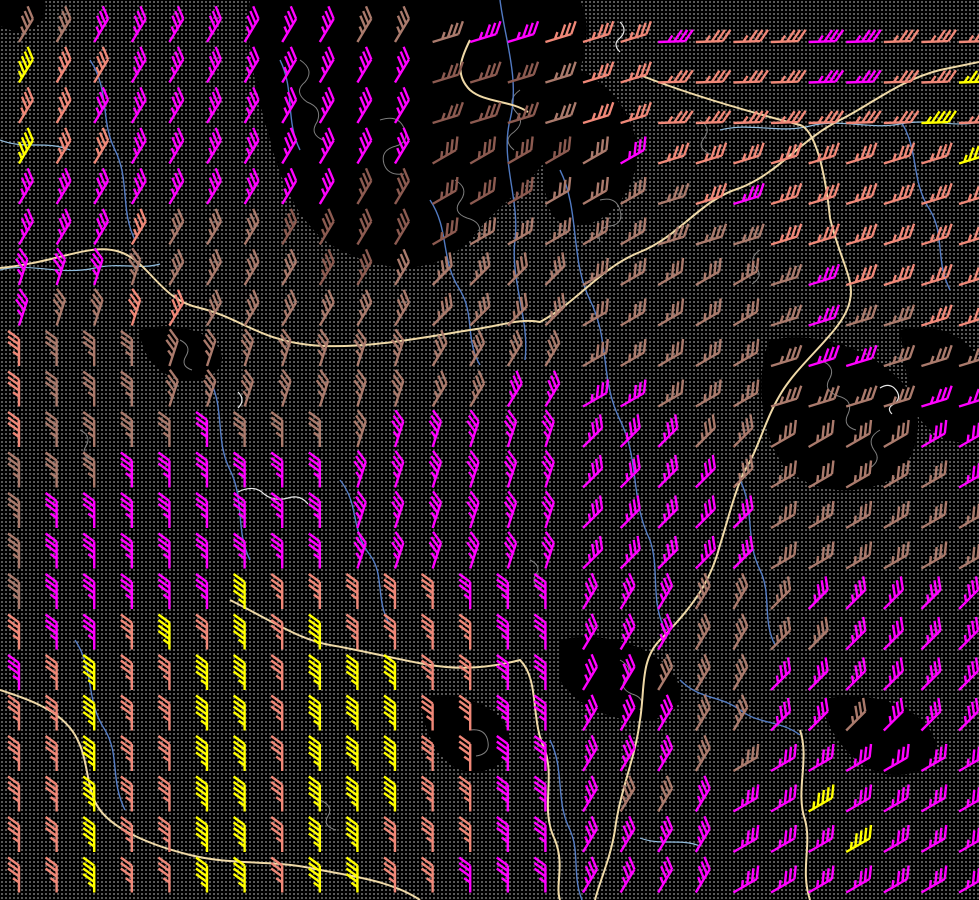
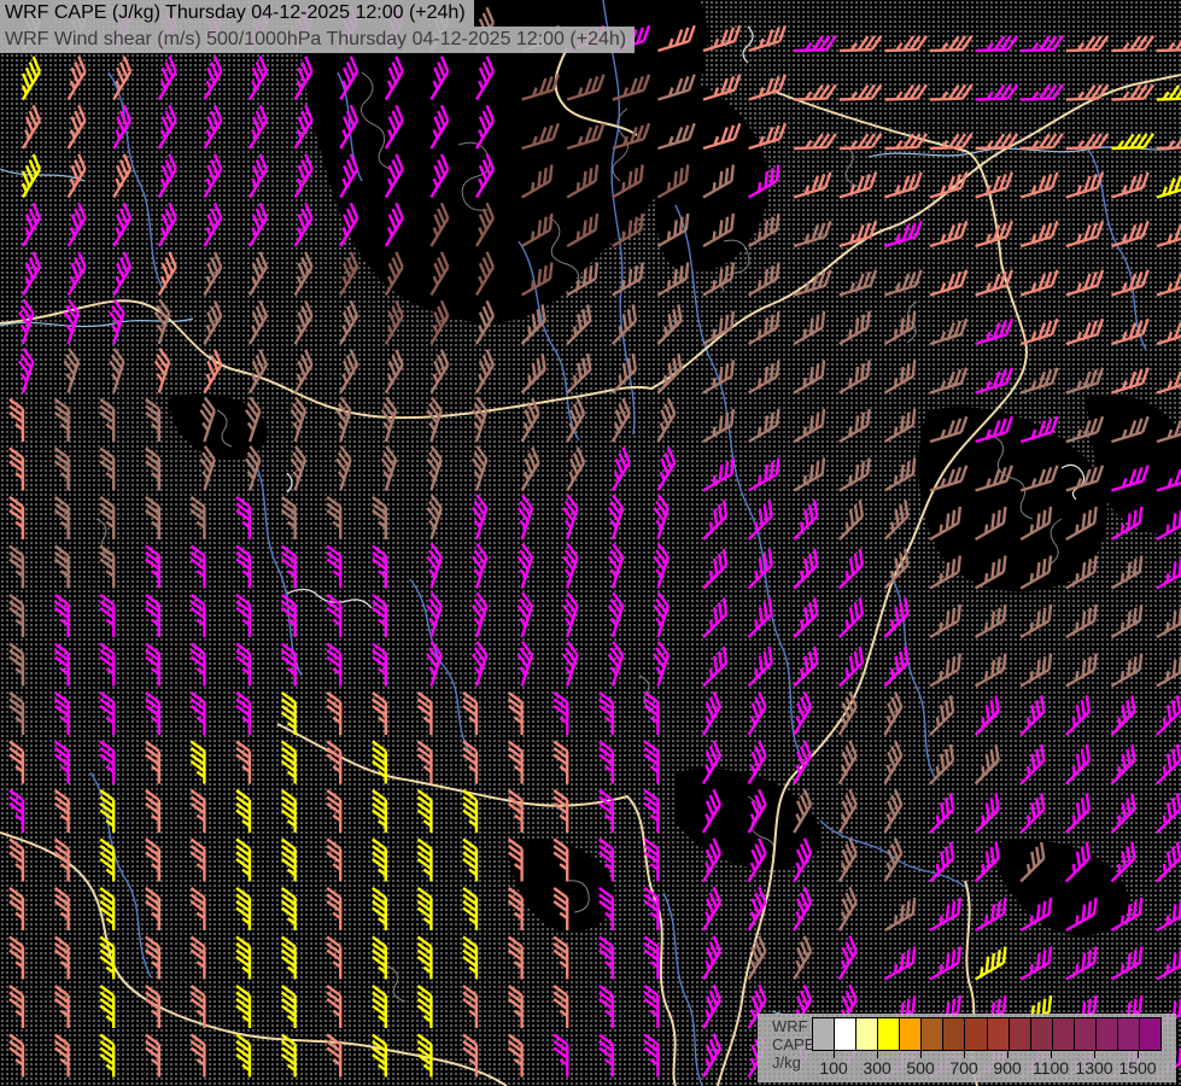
+ WRF CAPE (J/kg) Thursday 04-12-2025 12:00 (+24h)
+ WRF Wind shear (m/s) 500/1000hPa Thursday 04-12-2025 12:00 (+24h)
+ WRF
+ CAPE
+ J/kg
+ 100
+ 300
+ 500
+ 700
+ 900
+ 1100
+ 1300
+ 1500
